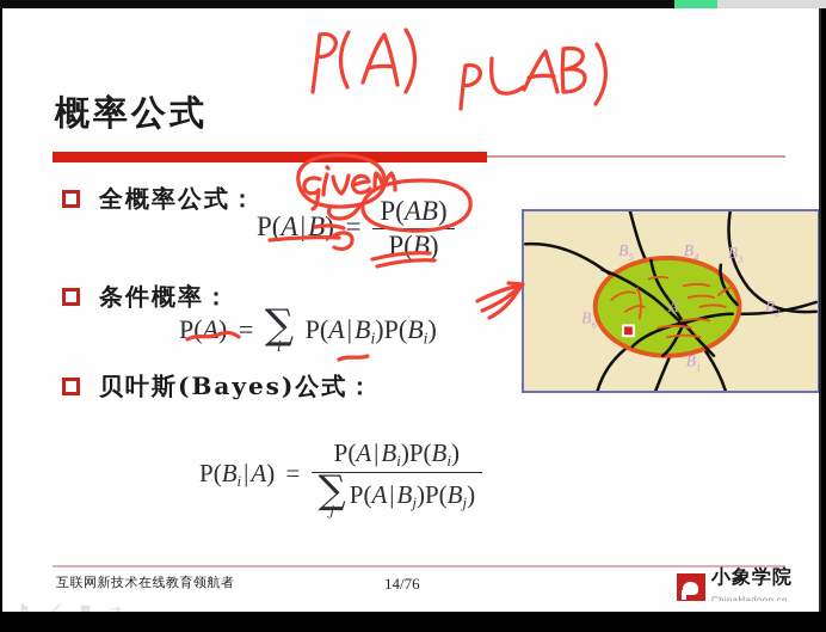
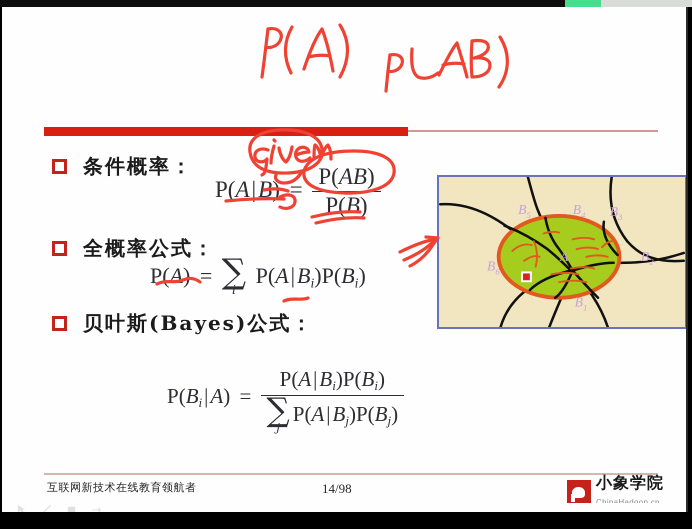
- 概率公式
- 全概率公式：
+ 条件概率：
  P(A| =
  P(AB)
  P(B)
- 条件概率：
+ 全概率公式：
  P(A) = ∑
  i
  P(A|Bi)P(Bi)
  贝叶斯(Bayes)公式：
  P(Bi |A) =
  P(A|Bi)P(Bi)
  ∑
  j
  P(A|Bj)P(Bj)
  A
  B1
  B2
  B3
  B4
  B5
  B6
  互联网新技术在线教育领航者
- 14/76
+ 14/98
  小象学院
